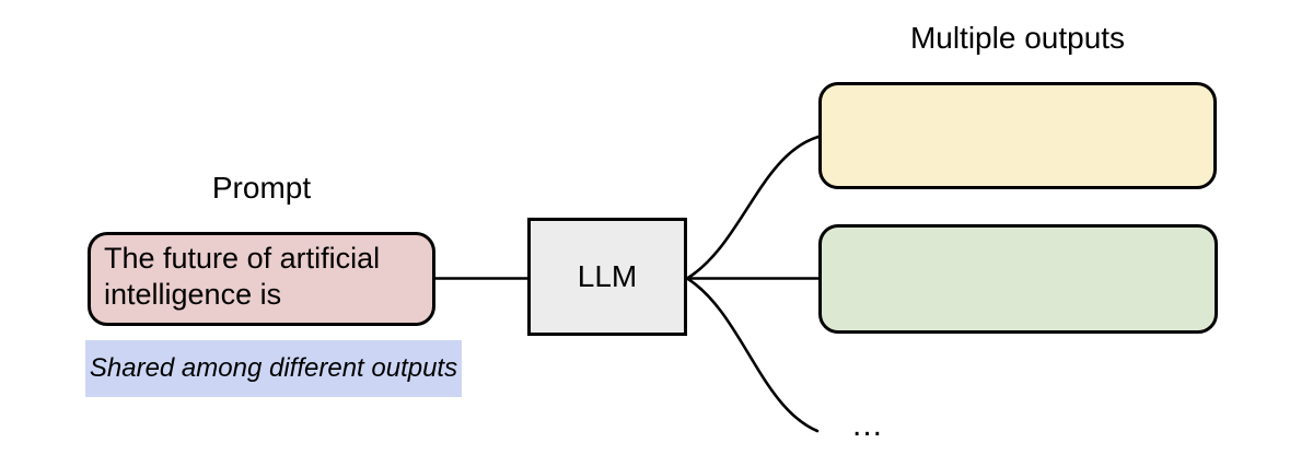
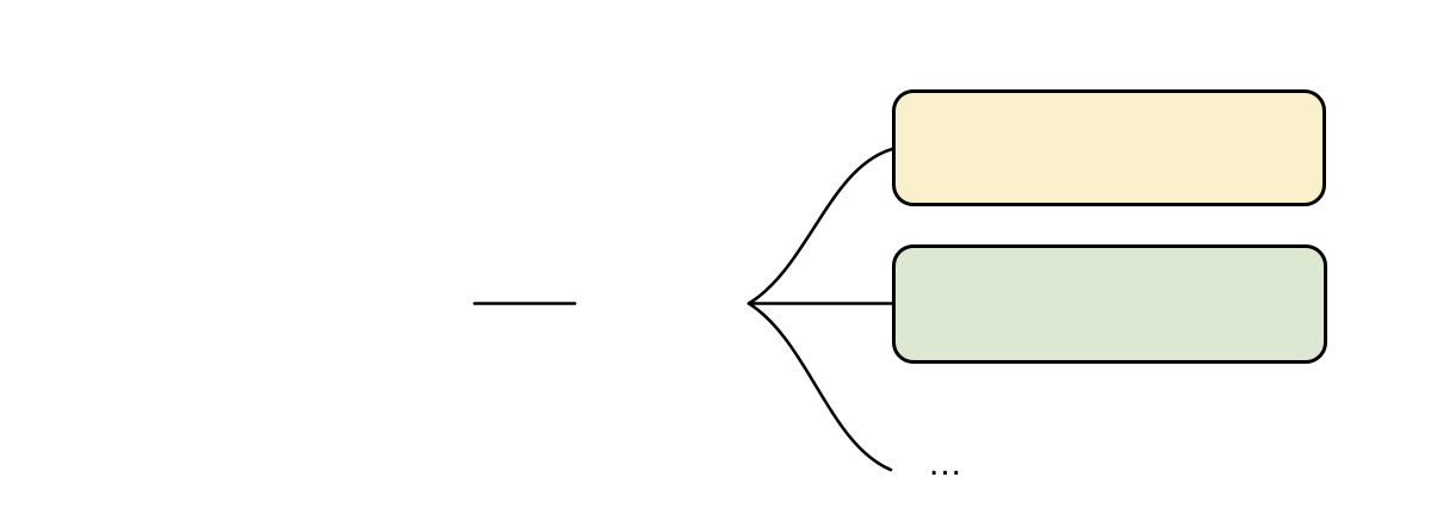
- Prompt
- The future of artificial
- intelligence is
- Shared among different outputs
- LLM
- Multiple outputs
  ...
